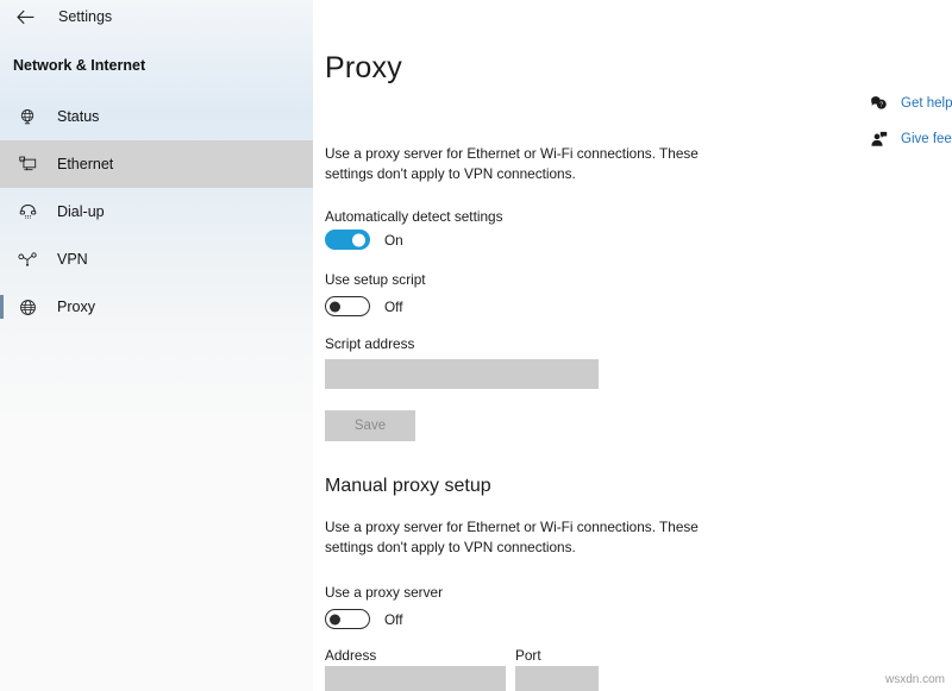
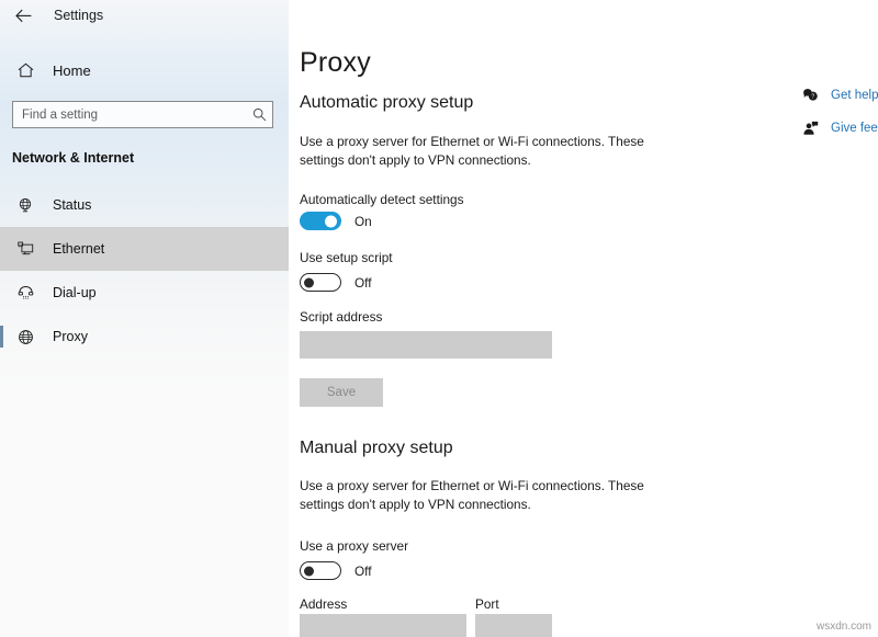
  Settings
+ Home
+ Find a setting
  Network & Internet
  Status
  Ethernet
  Dial-up
- VPN
  Proxy
  Proxy
+ Automatic proxy setup
  Use a proxy server for Ethernet or Wi-Fi connections. These settings don't apply to VPN connections.
  Automatically detect settings
  On
  Use setup script
  Off
  Script address
  Save
  Manual proxy setup
  Use a proxy server for Ethernet or Wi-Fi connections. These settings don't apply to VPN connections.
  Use a proxy server
  Off
  Address
  Port
  Get help
  wsxdn.com
